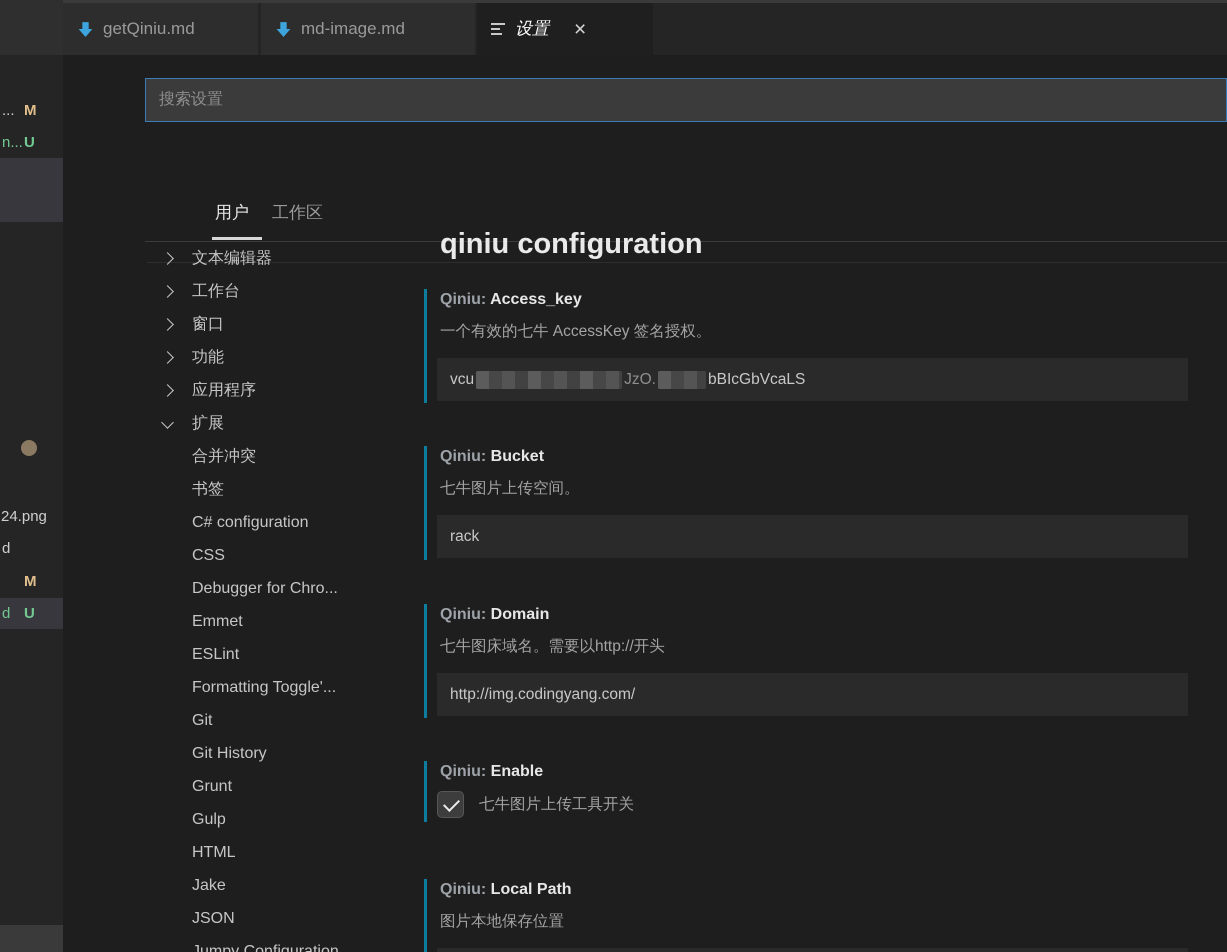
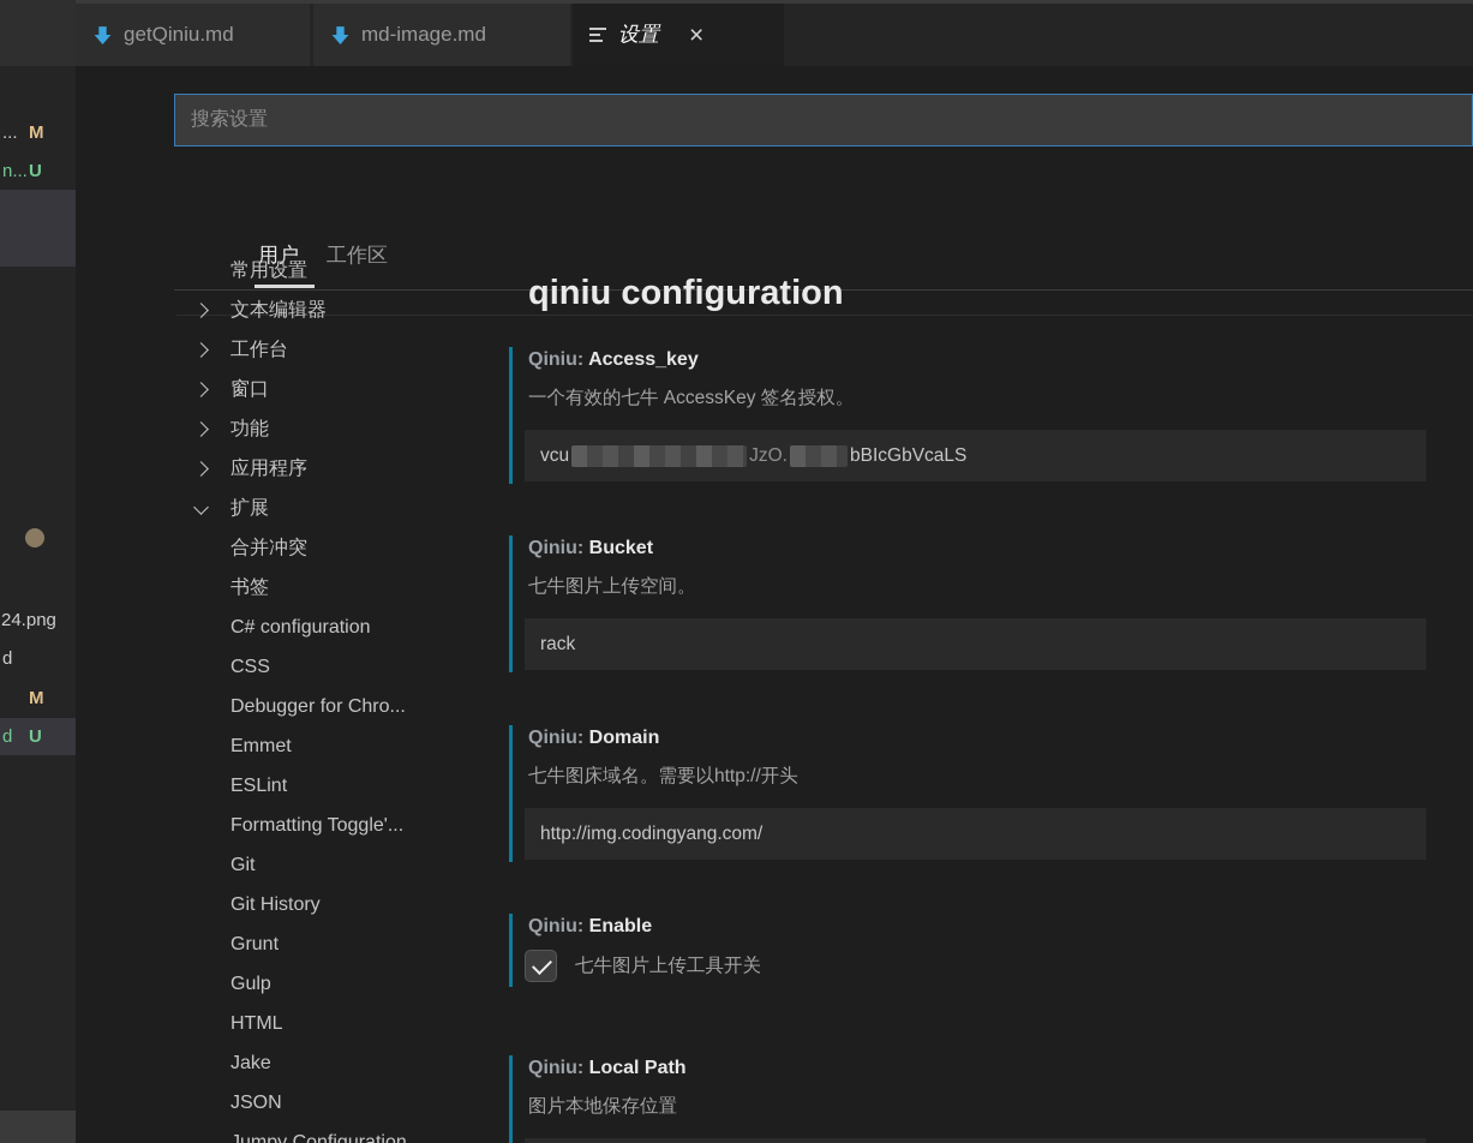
  ...
  M
  n...
  U
  24.png
  d
  M
  d
  U
  getQiniu.md
  md-image.md
  设置
  ×
  搜索设置
  用户
  工作区
+ 常用设置
  文本编辑器
  工作台
  窗口
  功能
  应用程序
  扩展
  合并冲突
  书签
  C# configuration
  CSS
  Debugger for Chro...
  Emmet
  ESLint
  Formatting Toggle'...
  Git
  Git History
  Grunt
  Gulp
  HTML
  Jake
  JSON
  Jumpy Configuration
  qiniu configuration
  Qiniu: Access_key
  一个有效的七牛 AccessKey 签名授权。
  vcu
  JzO.
  bBIcGbVcaLS
  Qiniu: Bucket
  七牛图片上传空间。
  rack
  Qiniu: Domain
  七牛图床域名。需要以http://开头
  http://img.codingyang.com/
  Qiniu: Enable
  七牛图片上传工具开关
  Qiniu: Local Path
  图片本地保存位置
